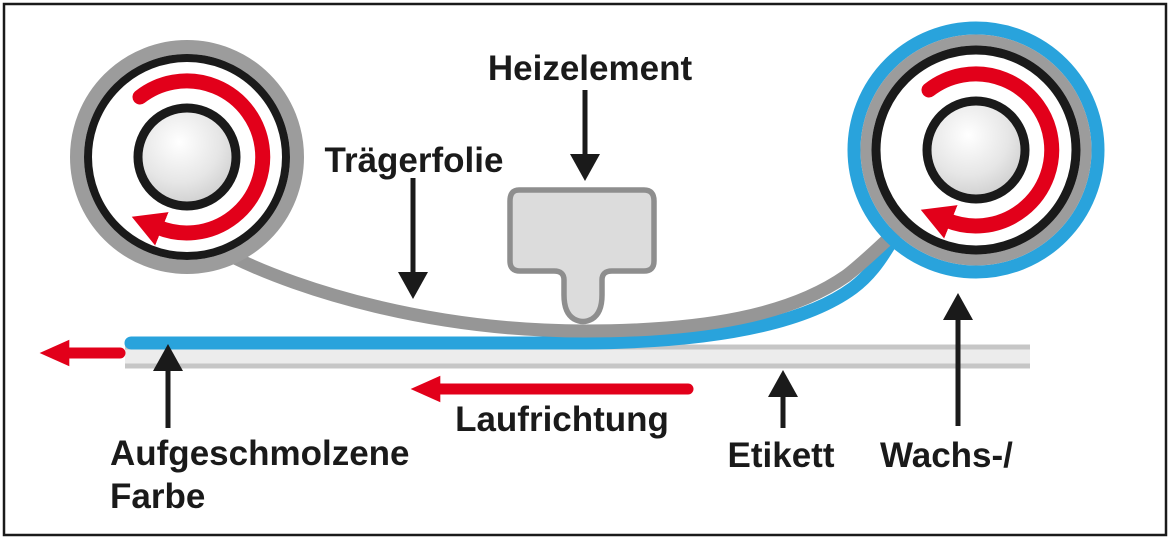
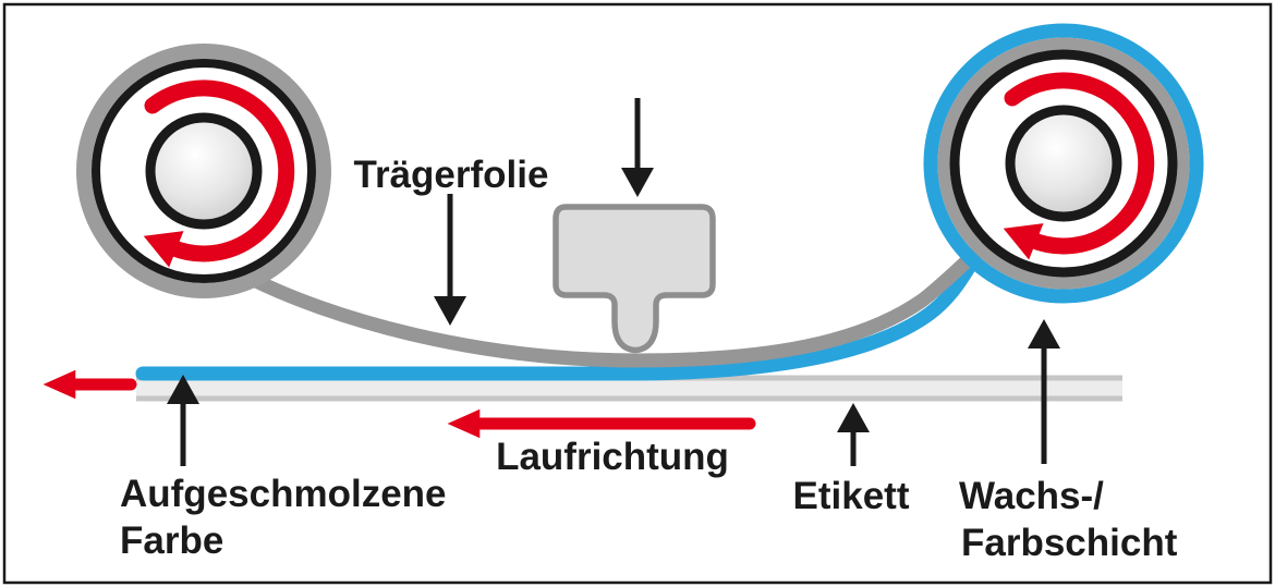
- Heizelement
  Trägerfolie
  Laufrichtung
  Etikett
  Wachs-/
+ Farbschicht
  Aufgeschmolzene
  Farbe
